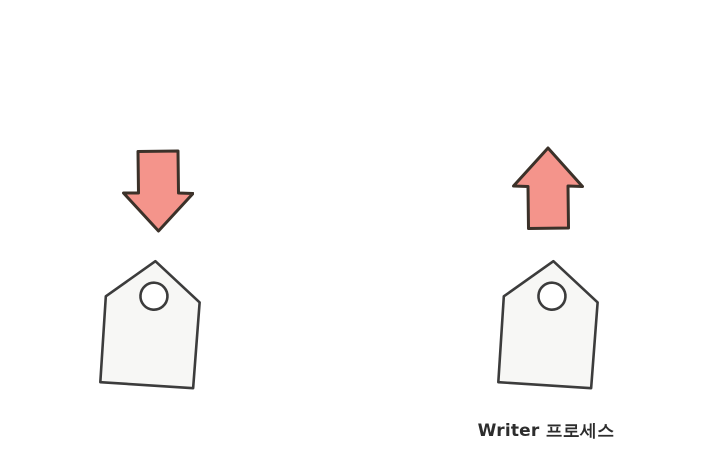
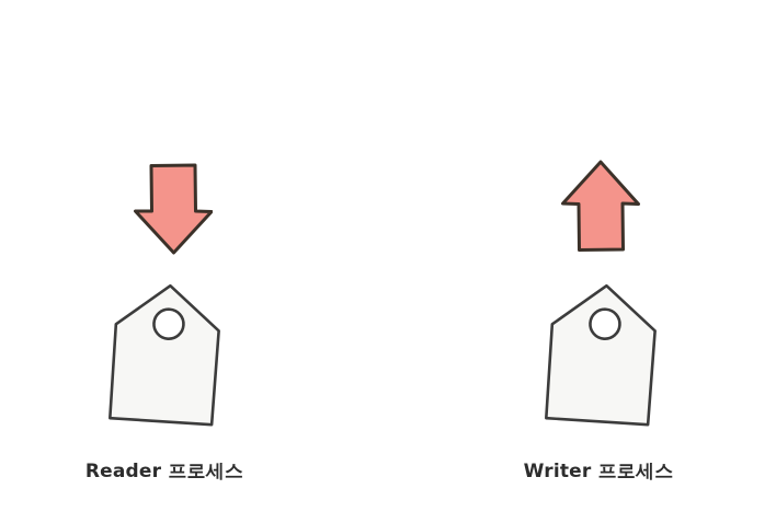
+ Reader 프로세스
  Writer 프로세스
